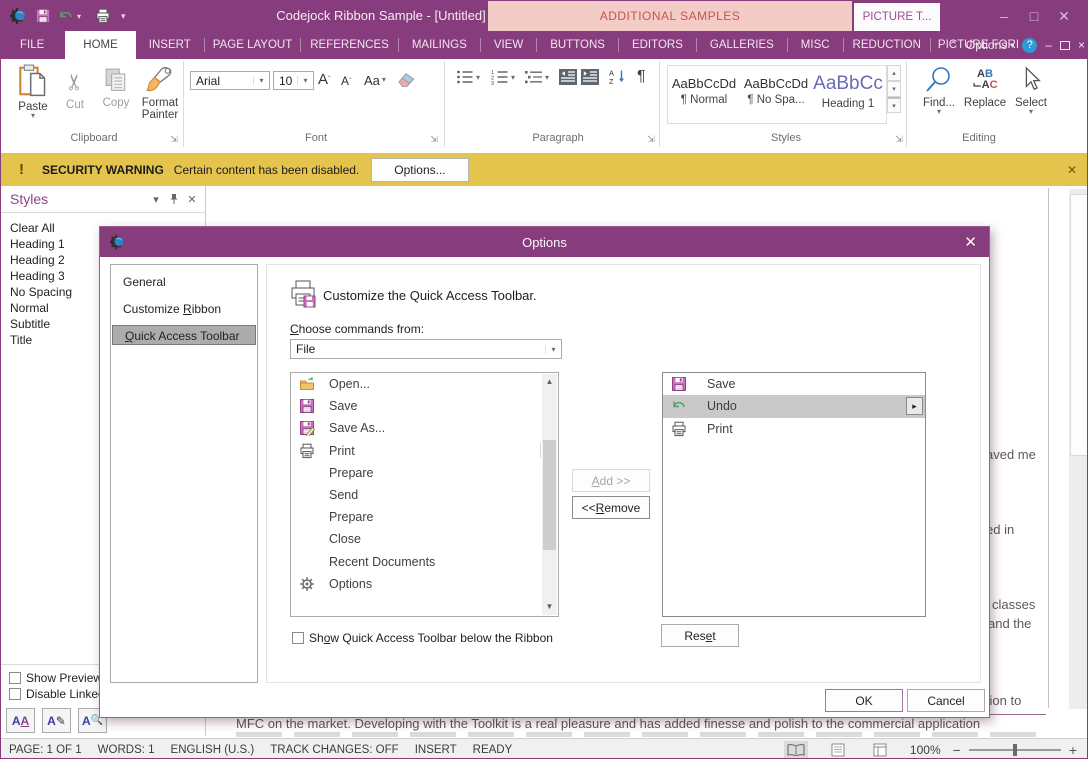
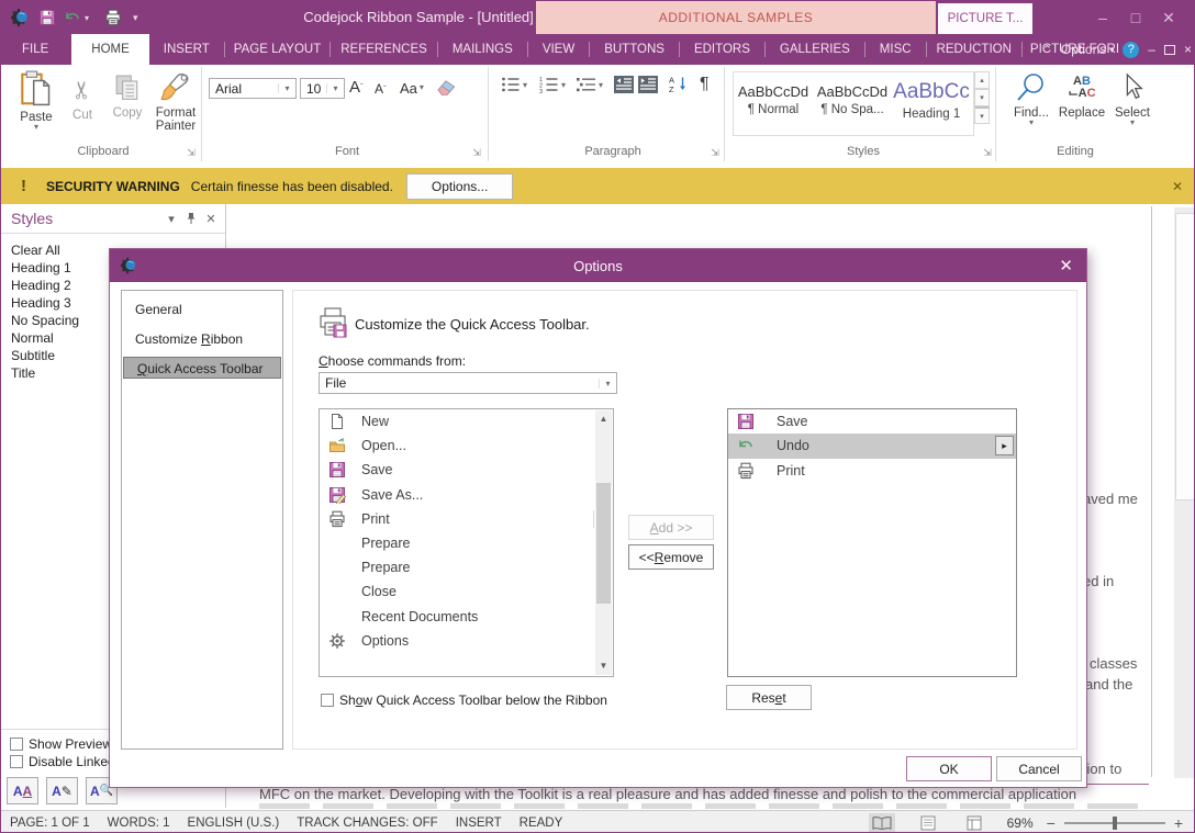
  ▾
  ▾
  Codejock Ribbon Sample - [Untitled]
  ADDITIONAL SAMPLES
  PICTURE T...
  –
  □
  ✕
  FILE
  HOME
  INSERT
  PAGE LAYOUT
  REFERENCES
  MAILINGS
  VIEW
  BUTTONS
  EDITORS
  GALLERIES
  MISC
  REDUCTION
  PICTURE FORI
  ⌃
  Options
  ▾
  ?
  –
  ×
  Paste
  ▾
  Cut
  Copy
  Format Painter
  Clipboard
  ⇲
  Arial
  ▾
  10
  ▾
  A
  ˆ
  A
  ˇ
  Aa
  ▾
  Font
  ⇲
  ▾
  ▾
  ▾
  ¶
  Paragraph
  ⇲
  AaBbCcDd
  ¶ Normal
  AaBbCcDd
  ¶ No Spa...
  AaBbCc
  Heading 1
  Styles
  ⇲
  Find...
  ▾
  AB
  ⌙AC
  Replace
  Select
  ▾
  Editing
  !
  SECURITY WARNING
- Certain content has been disabled.
+ Certain finesse has been disabled.
  Options...
  ✕
  Styles
  ▾
  ✕
  Clear All
  Heading 1
  Heading 2
  Heading 3
  No Spacing
  Normal
  Subtitle
  Title
  Show Preview
  Disable Linke
  A
  A
  A
  ✎
  A
  🔍
  ved me
  d in
  classes
  and the
  ion to
  MFC on the market. Developing with the Toolkit is a real pleasure and has added finesse and polish to the commercial application
  Options
  ✕
  General
  Customize Ribbon
  Quick Access Toolbar
  Customize the Quick Access Toolbar.
  Choose commands from:
  File
  ▾
+ New
  Open...
  Save
  Save As...
  Print
  Prepare
- Send
  Prepare
  Close
  Recent Documents
  Options
  ▲
  ▼
  A
  dd >>
  <<
  R
  emove
  Save
  Undo
  ▸
  Print
  Show Quick Access Toolbar below the Ribbon
  Res
  e
  t
  OK
  Cancel
  PAGE: 1 OF 1
  WORDS: 1
  ENGLISH (U.S.)
  TRACK CHANGES: OFF
  INSERT
  READY
- 100%
+ 69%
  −
  +
